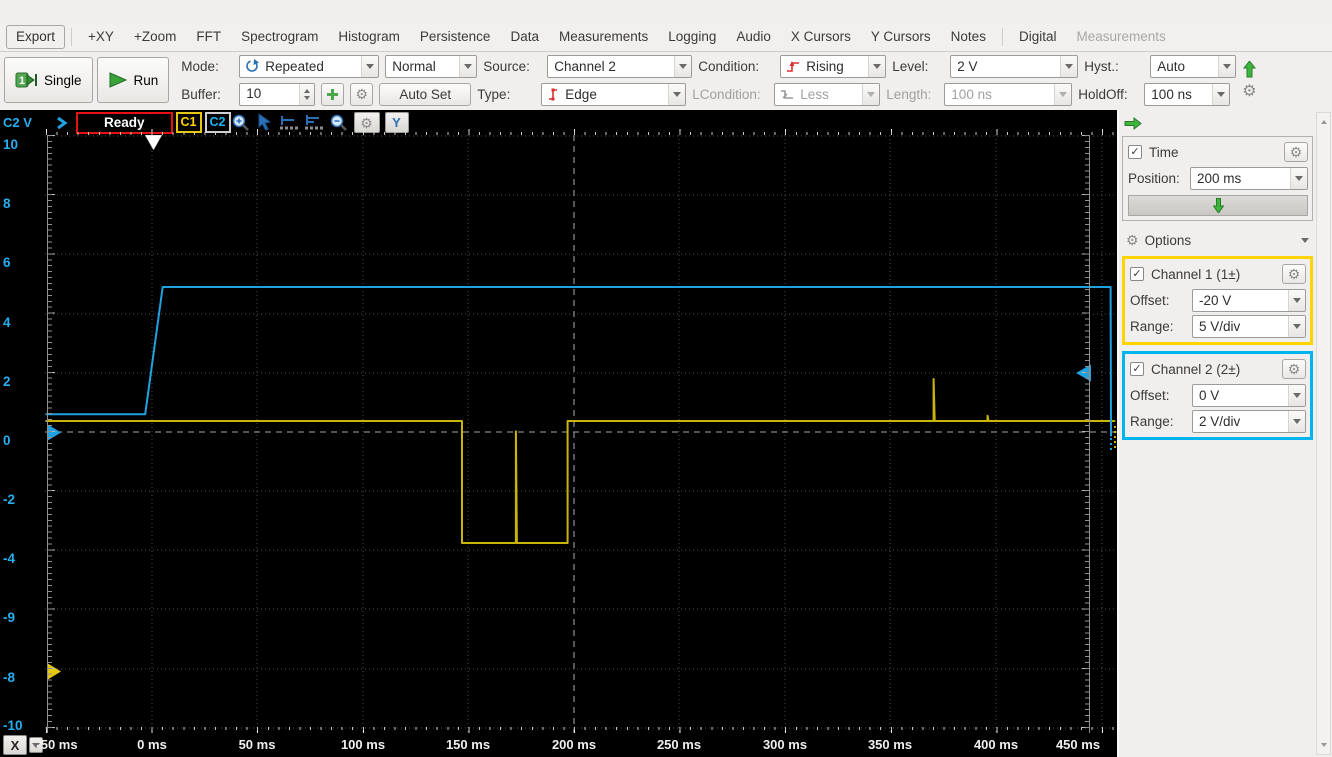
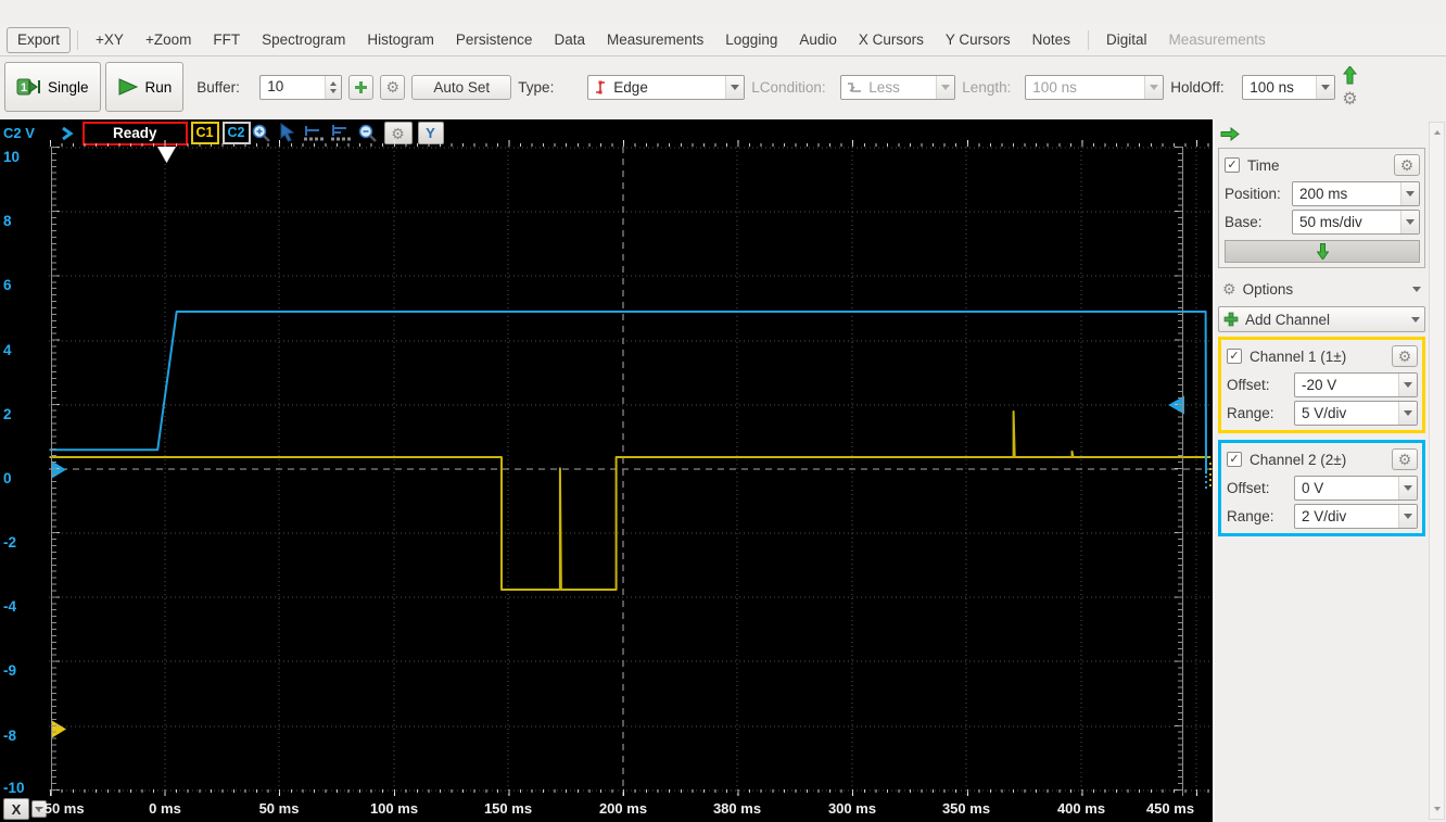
  Export
  +XY
  +Zoom
  FFT
  Spectrogram
  Histogram
  Persistence
  Data
  Measurements
  Logging
  Audio
  X Cursors
  Y Cursors
  Notes
  Digital
  Measurements
  1
  Single
  Run
- Mode:
- Repeated
- Normal
- Source:
- Channel 2
- Condition:
- Rising
- Level:
- 2 V
- Hyst.:
- Auto
  Buffer:
  10
  ⚙
  Auto Set
  Type:
  Edge
  LCondition:
  Less
  Length:
  100 ns
  HoldOff:
  100 ns
  ⚙
  C2 V
  Ready
  C1
  C2
  ⚙
  Y
  10
  8
  6
  4
  2
  0
  -2
  -4
  -9
  -8
  -10
  X
  -50 ms
  0 ms
  50 ms
  100 ms
  150 ms
  200 ms
- 250 ms
+ 380 ms
  300 ms
  350 ms
  400 ms
  450 ms
  ✓
  Time
  ⚙
  Position:
  200 ms
+ Base:
+ 50 ms/div
  ⚙
  Options
+ Add Channel
  ✓
  Channel 1 (1±)
  ⚙
  Offset:
  -20 V
  Range:
  5 V/div
  ✓
  Channel 2 (2±)
  ⚙
  Offset:
  0 V
  Range:
  2 V/div
